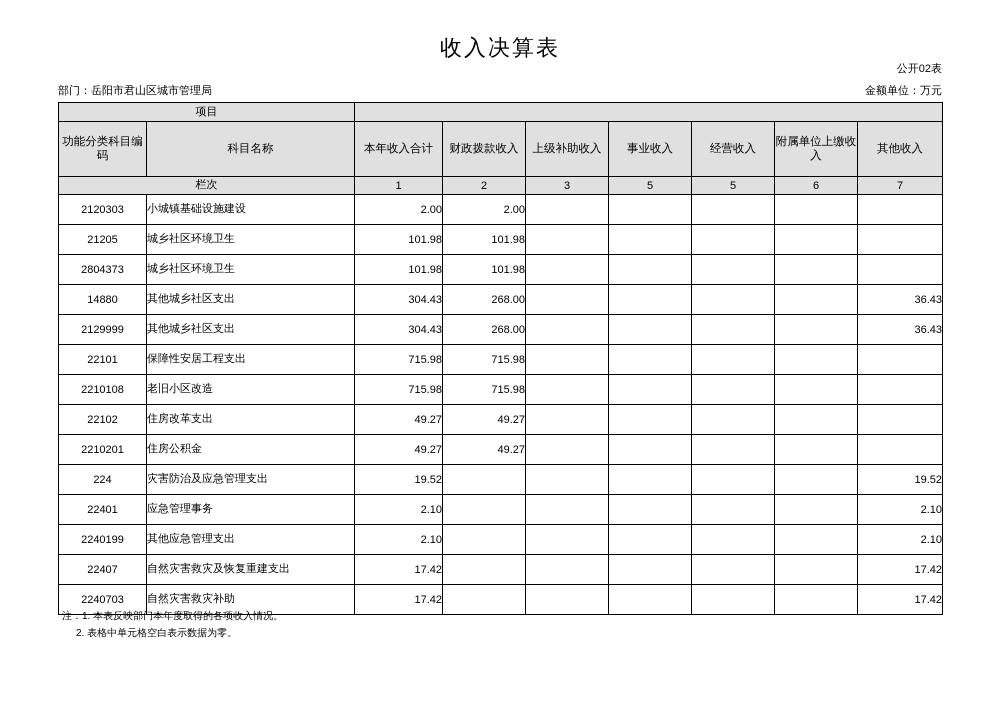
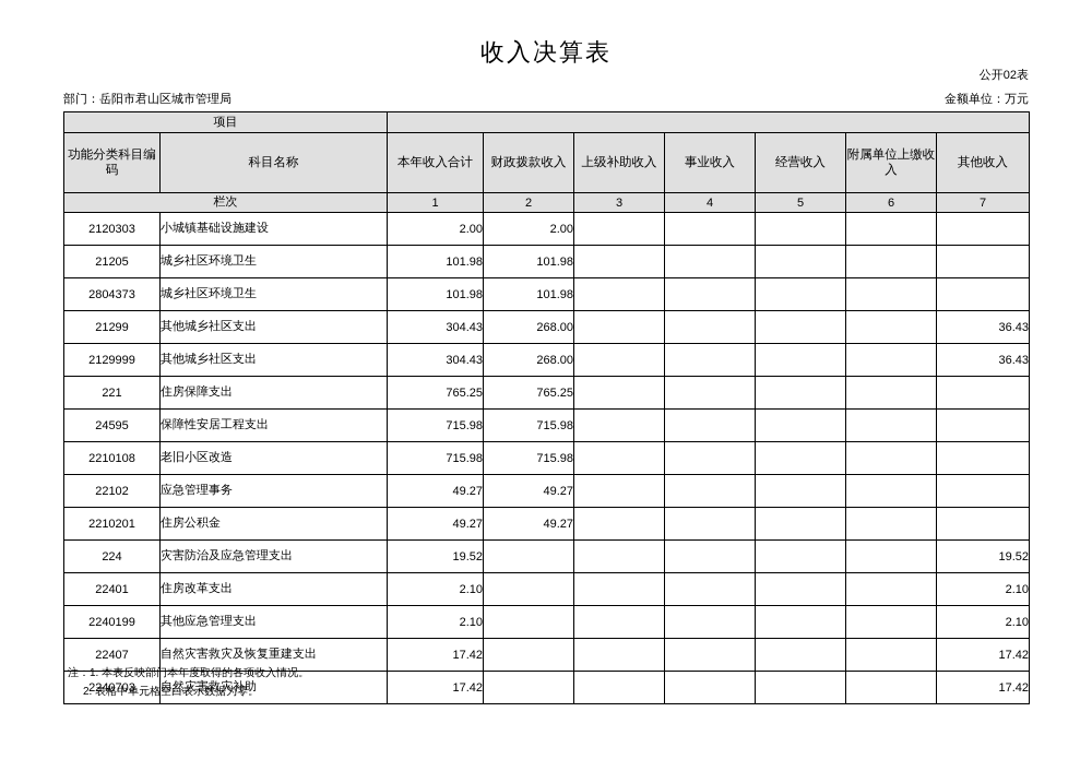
  收入决算表
  公开02表
  部门：岳阳市君山区城市管理局
  金额单位：万元
  项目
  功能分类科目编码	科目名称	本年收入合计	财政拨款收入	上级补助收入	事业收入	经营收入	附属单位上缴收入	其他收入
- 栏次	1	2	3	5	5	6	7
+ 栏次	1	2	3	4	5	6	7
  2120303	小城镇基础设施建设	2.00	2.00
  21205	城乡社区环境卫生	101.98	101.98
  2804373	城乡社区环境卫生	101.98	101.98
- 14880	其他城乡社区支出	304.43	268.00					36.43
+ 21299	其他城乡社区支出	304.43	268.00					36.43
  2129999	其他城乡社区支出	304.43	268.00					36.43
+ 221	住房保障支出	765.25	765.25
- 22101	保障性安居工程支出	715.98	715.98
+ 24595	保障性安居工程支出	715.98	715.98
  2210108	老旧小区改造	715.98	715.98
- 22102	住房改革支出	49.27	49.27
+ 22102	应急管理事务	49.27	49.27
  2210201	住房公积金	49.27	49.27
  224	灾害防治及应急管理支出	19.52						19.52
- 22401	应急管理事务	2.10						2.10
+ 22401	住房改革支出	2.10						2.10
  2240199	其他应急管理支出	2.10						2.10
  22407	自然灾害救灾及恢复重建支出	17.42						17.42
  2240703	自然灾害救灾补助	17.42						17.42
  注：1. 本表反映部门本年度取得的各项收入情况。
  2. 表格中单元格空白表示数据为零。
